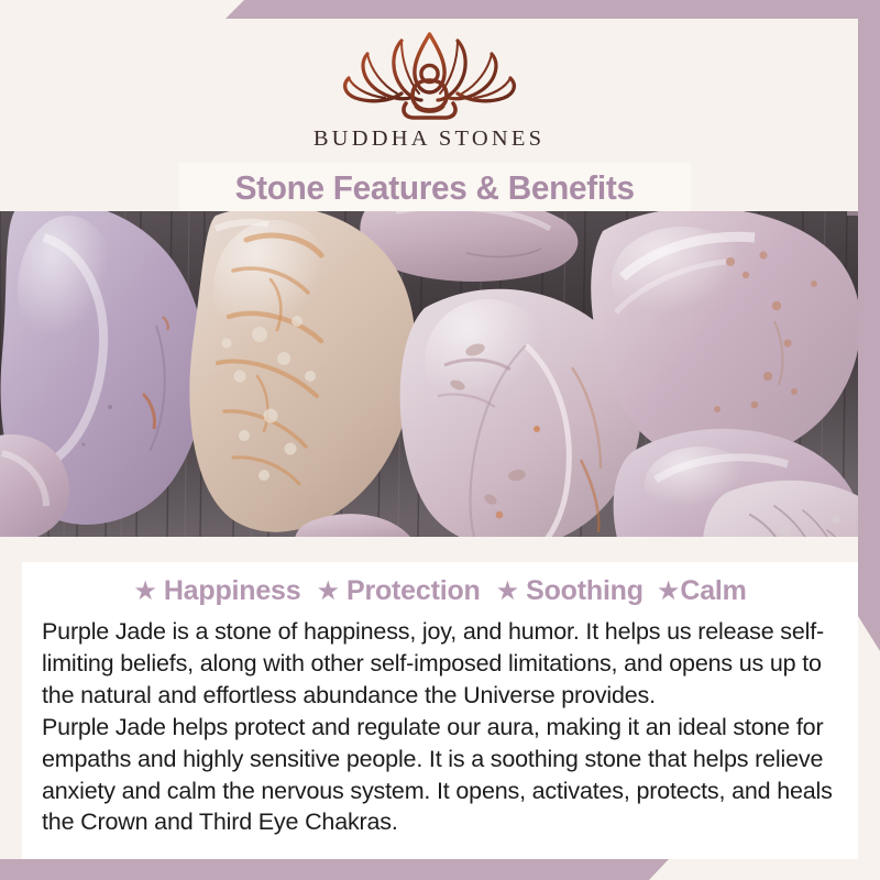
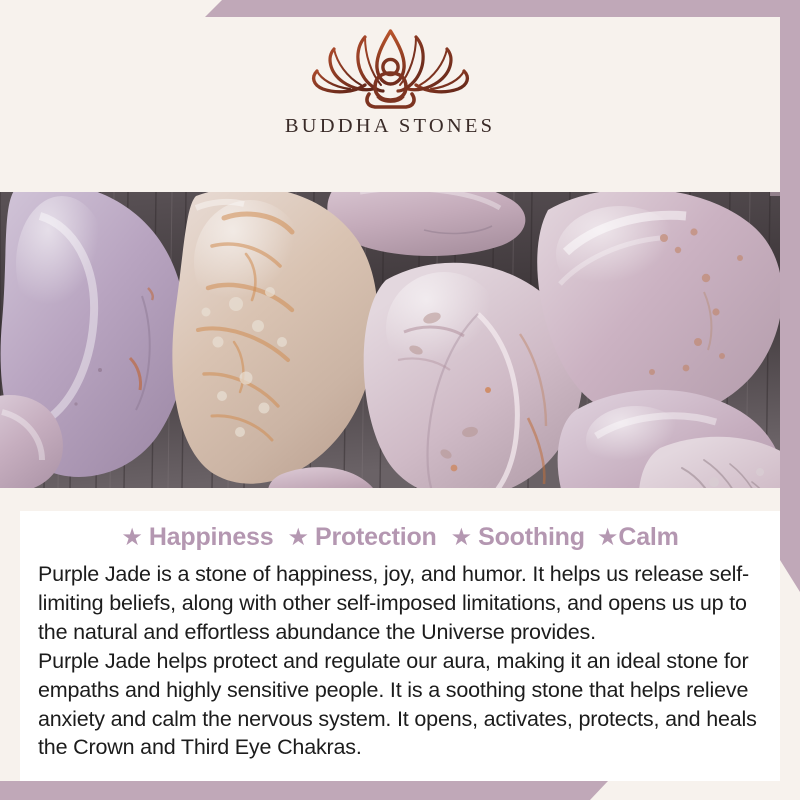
  BUDDHA STONES
- Stone Features & Benefits
  ★
  Happiness
  ★
  Protection
  ★
  Soothing
  ★
  Calm
  Purple Jade is a stone of happiness, joy, and humor. It helps us release self-limiting beliefs, along with other self-imposed limitations, and opens us up to the natural and effortless abundance the Universe provides.
  Purple Jade helps protect and regulate our aura, making it an ideal stone for empaths and highly sensitive people. It is a soothing stone that helps relieve anxiety and calm the nervous system. It opens, activates, protects, and heals the Crown and Third Eye Chakras.
